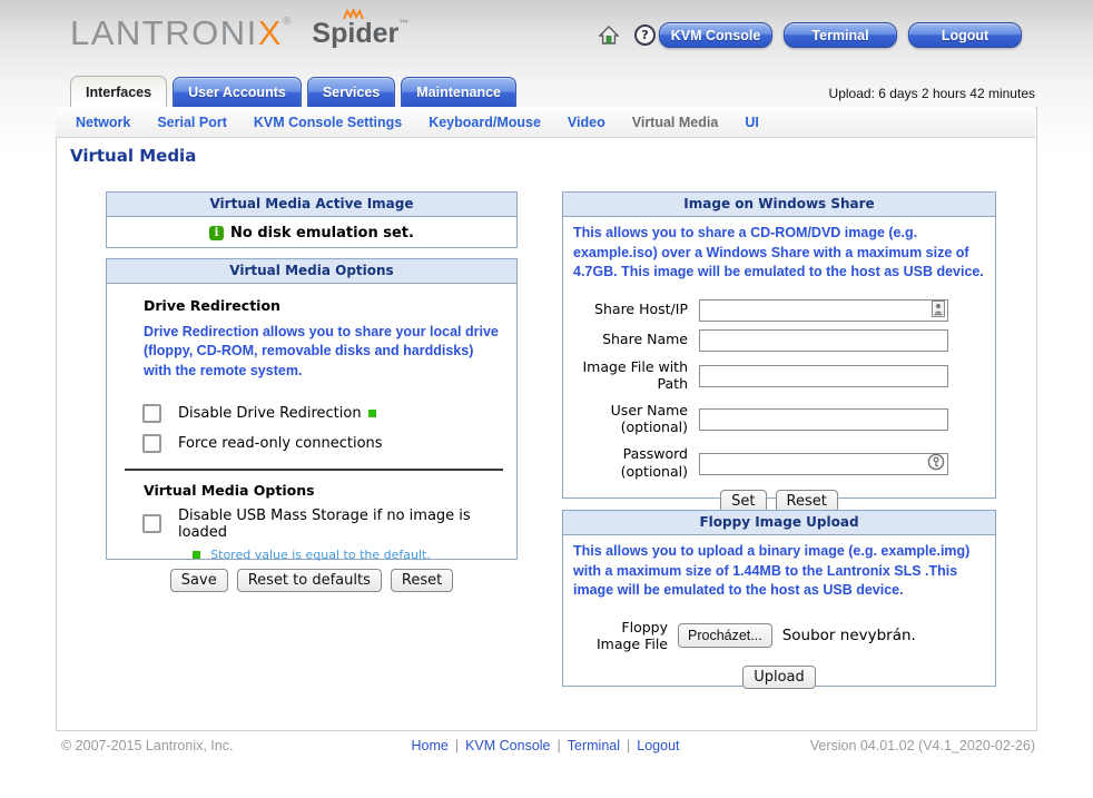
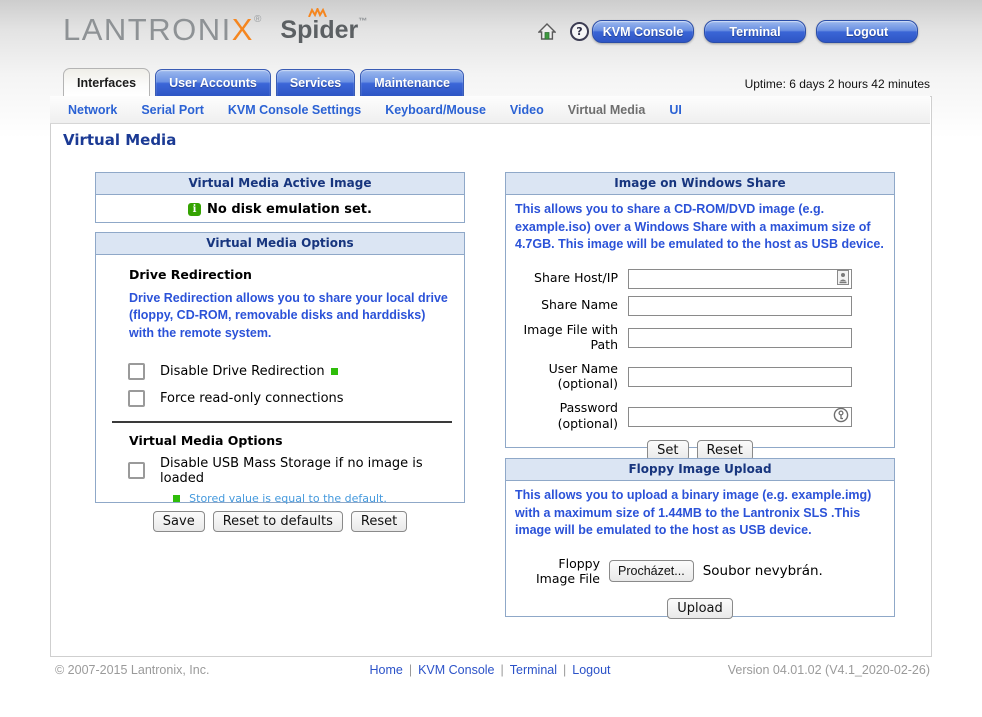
  LANTRONIX® Spider™
  ?
  KVM Console
  Terminal
  Logout
  Interfaces
  User Accounts
  Services
  Maintenance
- Upload: 6 days 2 hours 42 minutes
+ Uptime: 6 days 2 hours 42 minutes
  Network
  Serial Port
  KVM Console Settings
  Keyboard/Mouse
  Video
  Virtual Media
  UI
  Virtual Media
  Virtual Media Active Image
  i
  No disk emulation set.
  Virtual Media Options
  Drive Redirection
  Drive Redirection allows you to share your local drive (floppy, CD-ROM, removable disks and harddisks) with the remote system.
  Disable Drive Redirection
  Force read-only connections
  Virtual Media Options
  Disable USB Mass Storage if no image is loaded
  Stored value is equal to the default.
  Save
  Reset to defaults
  Reset
  Image on Windows Share
  This allows you to share a CD-ROM/DVD image (e.g. example.iso) over a Windows Share with a maximum size of 4.7GB. This image will be emulated to the host as USB device.
  Share Host/IP
  Share Name
  Image File with Path
  User Name (optional)
  Password (optional)
  Set
  Reset
  Floppy Image Upload
  This allows you to upload a binary image (e.g. example.img) with a maximum size of 1.44MB to the Lantronix SLS .This image will be emulated to the host as USB device.
  Floppy Image File
  Procházet...
  Soubor nevybrán.
  Upload
  © 2007-2015 Lantronix, Inc.
  Home | KVM Console | Terminal | Logout
  Version 04.01.02 (V4.1_2020-02-26)
